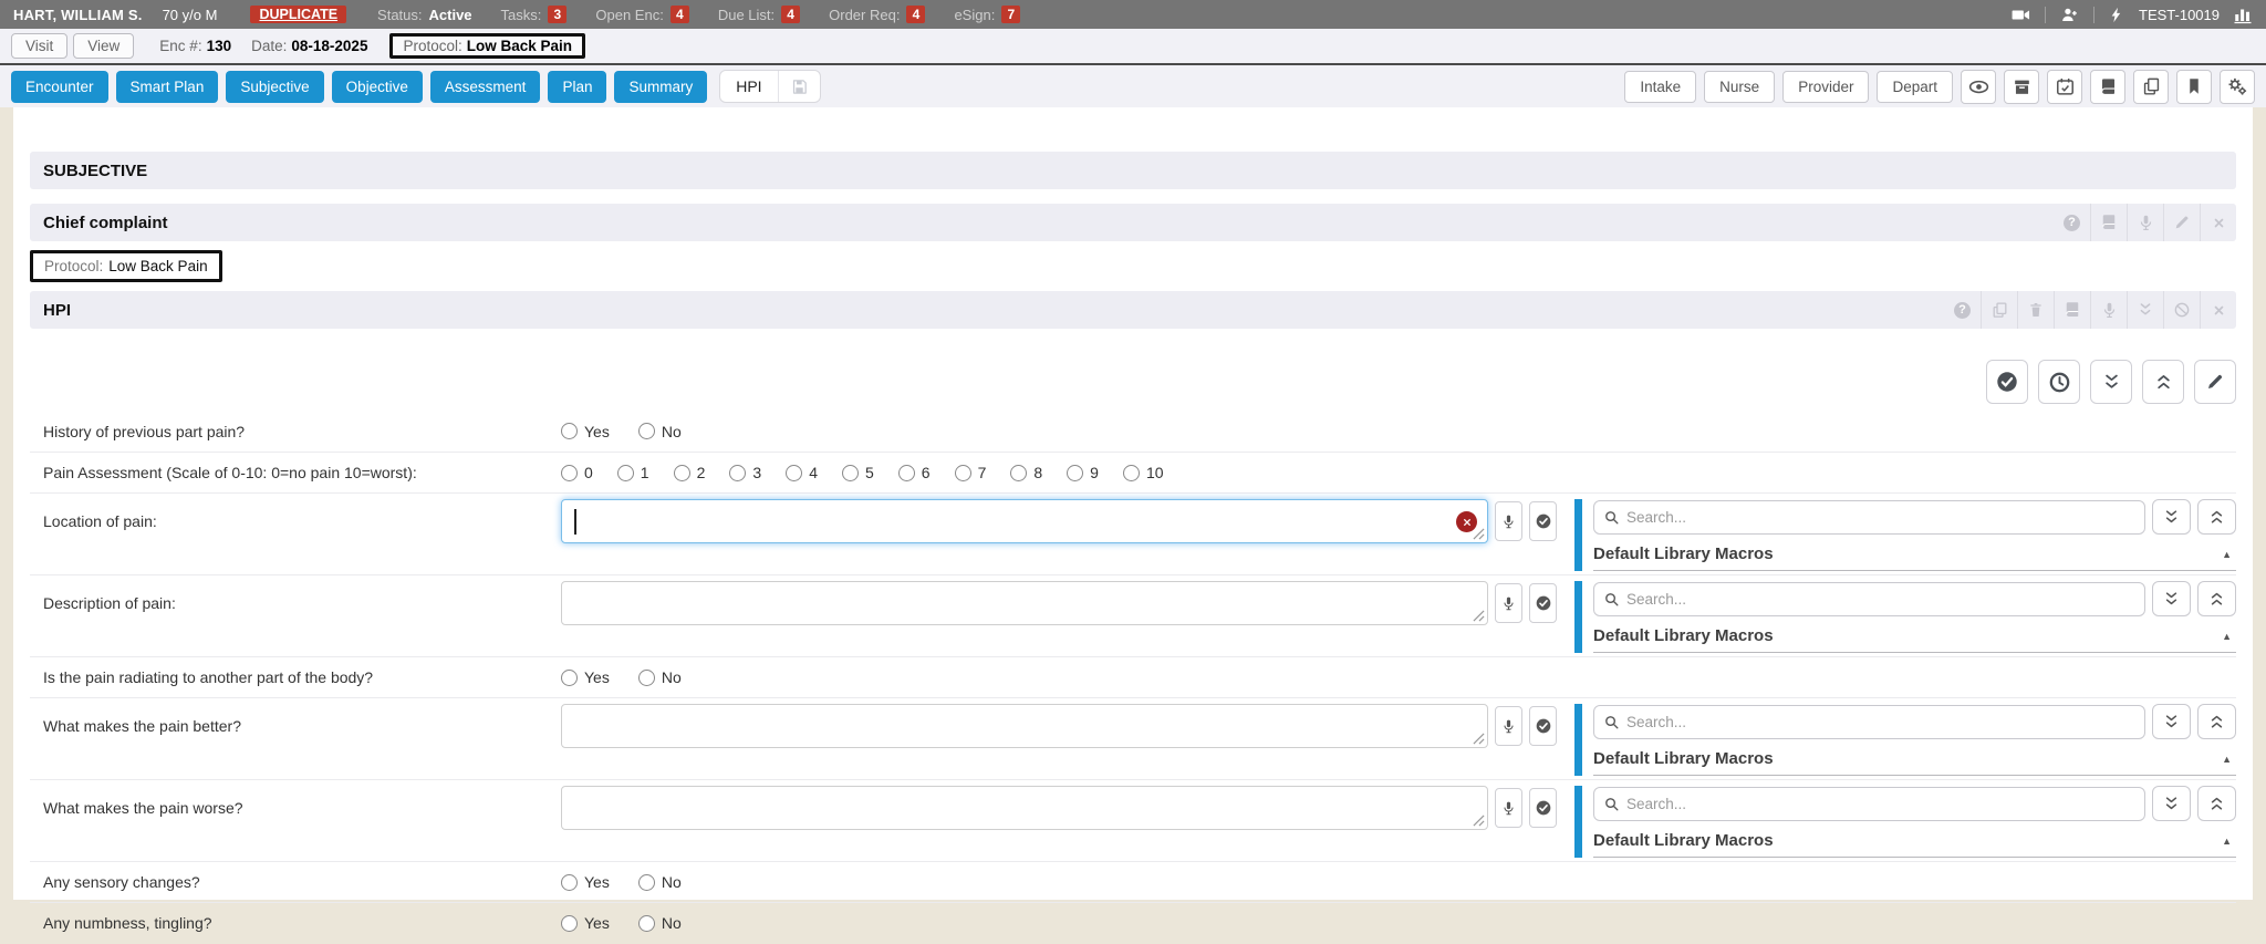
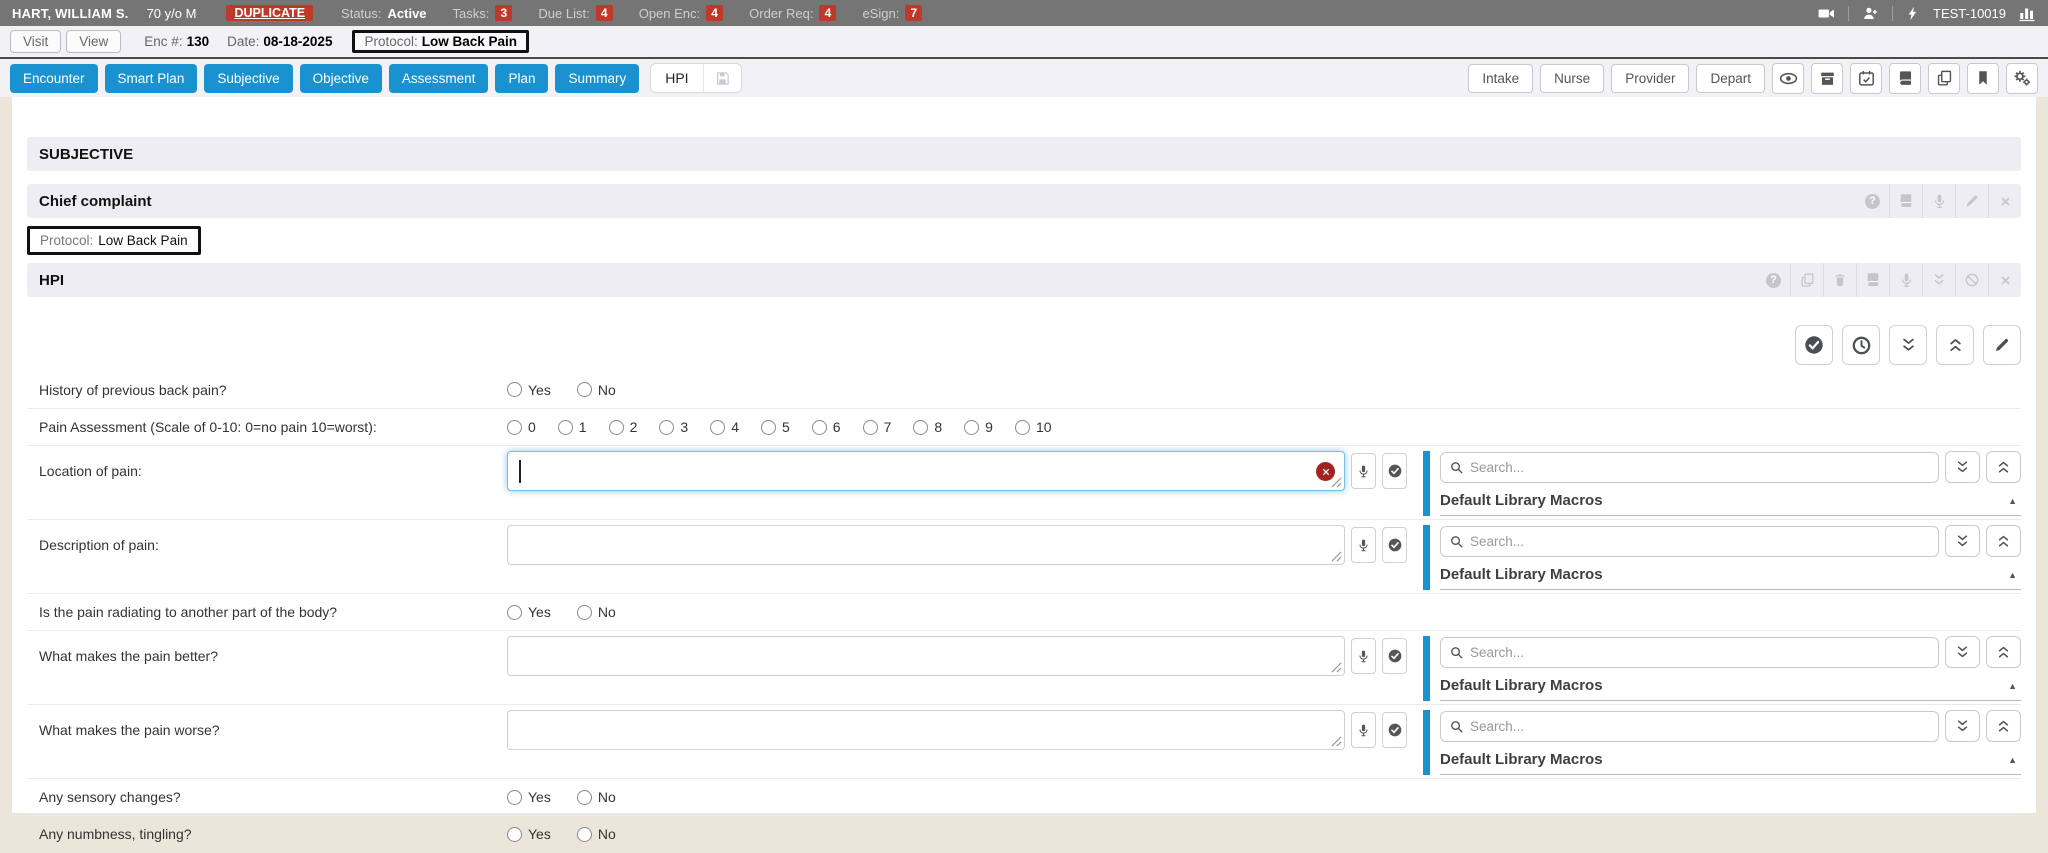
  HART, WILLIAM S.
  70 y/o M
  DUPLICATE
  Status:
  Active
  Tasks:
  3
- Open Enc:
+ Due List:
  4
- Due List:
+ Open Enc:
  4
  Order Req:
  4
  eSign:
  7
  TEST-10019
  Visit
  View
  Enc #:
  130
  Date:
  08-18-2025
  Protocol:
  Low Back Pain
  Encounter
  Smart Plan
  Subjective
  Objective
  Assessment
  Plan
  Summary
  HPI
  Intake
  Nurse
  Provider
  Depart
  SUBJECTIVE
  Chief complaint
  ?
  Protocol:
  Low Back Pain
  HPI
  ?
- History of previous part pain?
+ History of previous back pain?
  Yes
  No
  Pain Assessment (Scale of 0-10: 0=no pain 10=worst):
  0
  1
  2
  3
  4
  5
  6
  7
  8
  9
  10
  Location of pain:
  Search...
  Default Library Macros
  ▲
  Description of pain:
  Search...
  Default Library Macros
  ▲
  Is the pain radiating to another part of the body?
  Yes
  No
  What makes the pain better?
  Search...
  Default Library Macros
  ▲
  What makes the pain worse?
  Search...
  Default Library Macros
  ▲
  Any sensory changes?
  Yes
  No
  Any numbness, tingling?
  Yes
  No
